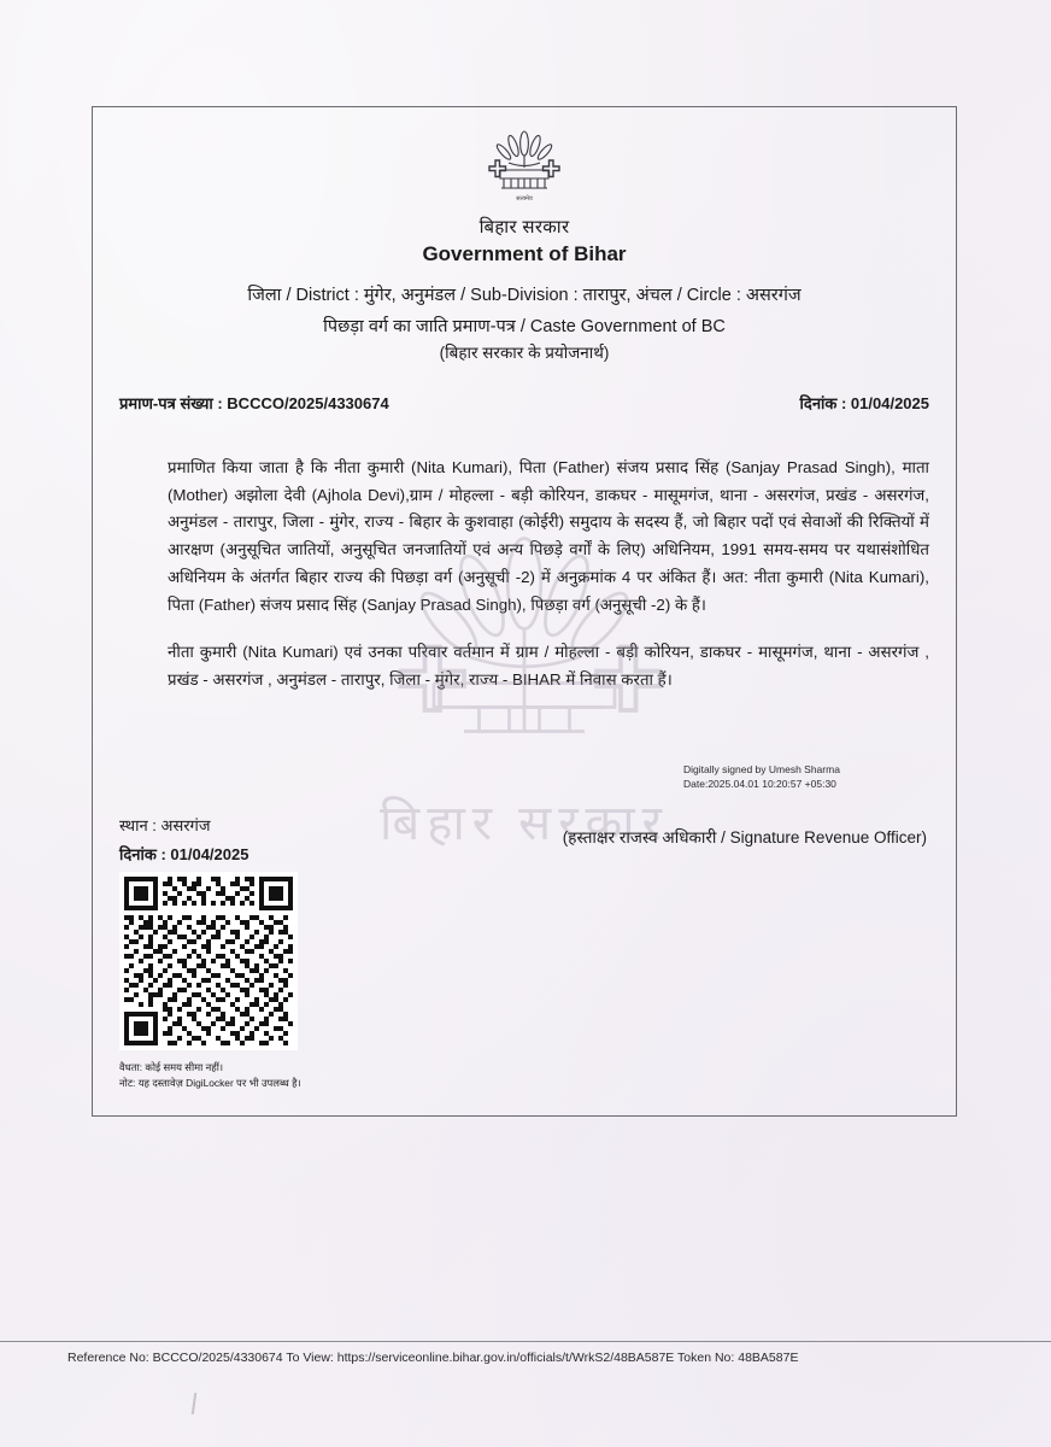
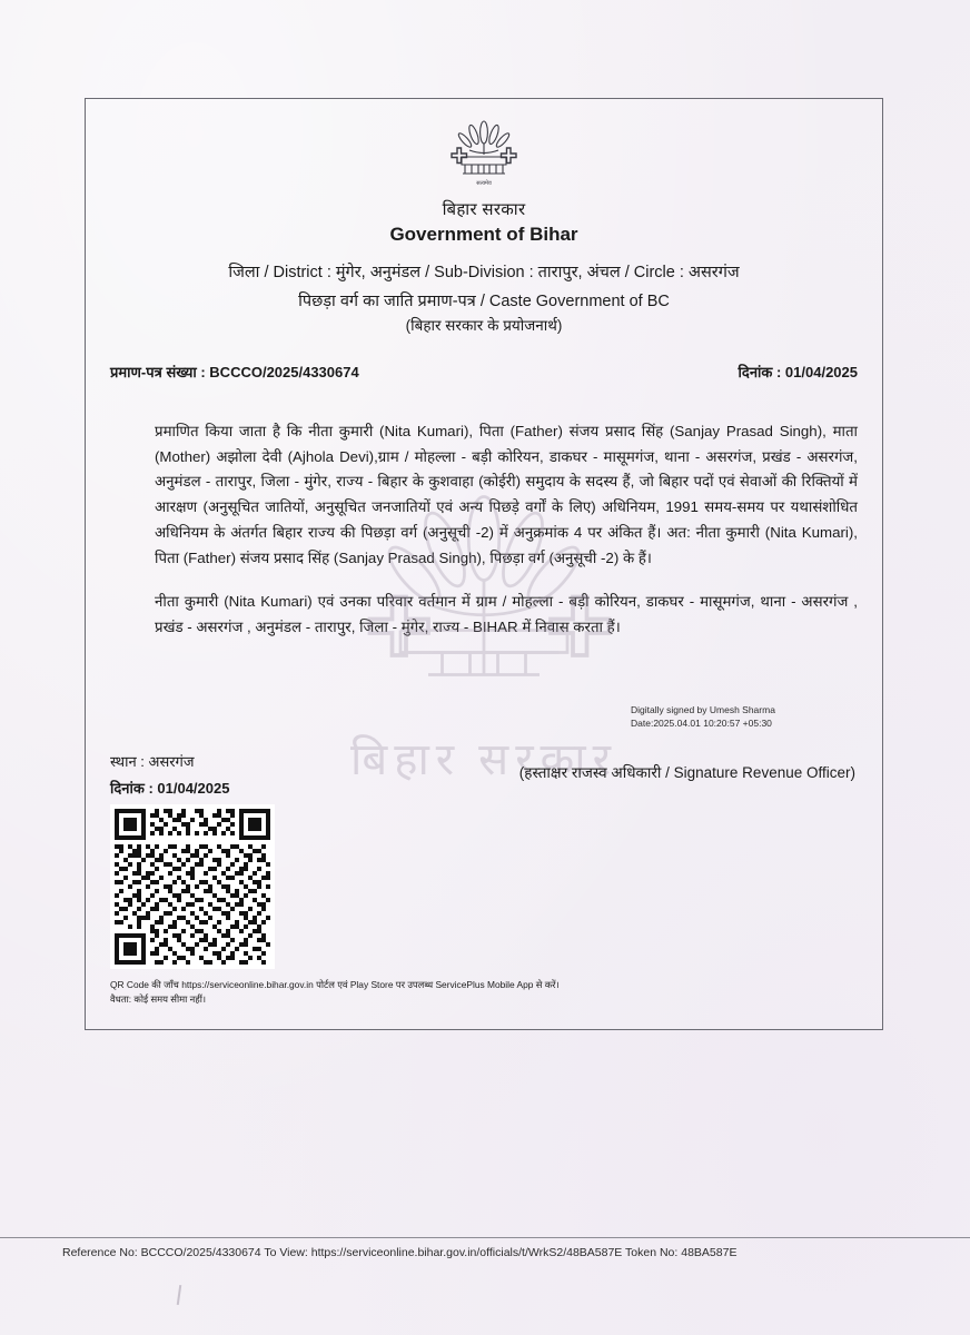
  बिहार सरकार
  बिहार सरकार
  Government of Bihar
  जिला / District : मुंगेर, अनुमंडल / Sub-Division : तारापुर, अंचल / Circle : असरगंज
  पिछड़ा वर्ग का जाति प्रमाण-पत्र / Caste Government of BC
  (बिहार सरकार के प्रयोजनार्थ)
  प्रमाण-पत्र संख्या : BCCCO/2025/4330674
  दिनांक : 01/04/2025
  प्रमाणित किया जाता है कि नीता कुमारी (Nita Kumari), पिता (Father) संजय प्रसाद सिंह (Sanjay Prasad Singh), माता (Mother) अझोला देवी (Ajhola Devi),ग्राम / मोहल्ला - बड़ी कोरियन, डाकघर - मासूमगंज, थाना - असरगंज, प्रखंड - असरगंज, अनुमंडल - तारापुर, जिला - मुंगेर, राज्य - बिहार के कुशवाहा (कोईरी) समुदाय के सदस्य हैं, जो बिहार पदों एवं सेवाओं की रिक्तियों में आरक्षण (अनुसूचित जातियों, अनुसूचित जनजातियों एवं अन्य पिछड़े वर्गों के लिए) अधिनियम, 1991 समय-समय पर यथासंशोधित अधिनियम के अंतर्गत बिहार राज्य की पिछड़ा वर्ग (अनुसूची -2) में अनुक्रमांक 4 पर अंकित हैं। अत: नीता कुमारी (Nita Kumari), पिता (Father) संजय प्रसाद सिंह (Sanjay Prasad Singh), पिछड़ा वर्ग (अनुसूची -2) के हैं।
  नीता कुमारी (Nita Kumari) एवं उनका परिवार वर्तमान में ग्राम / मोहल्ला - बड़ी कोरियन, डाकघर - मासूमगंज, थाना - असरगंज , प्रखंड - असरगंज , अनुमंडल - तारापुर, जिला - मुंगेर, राज्य - BIHAR में निवास करता हैं।
  Digitally signed by Umesh Sharma
  Date:2025.04.01 10:20:57 +05:30
  स्थान : असरगंज
  दिनांक : 01/04/2025
  (हस्ताक्षर राजस्व अधिकारी / Signature Revenue Officer)
+ QR Code की जाँच https://serviceonline.bihar.gov.in पोर्टल एवं Play Store पर उपलब्ध ServicePlus Mobile App से करें।
  वैधता: कोई समय सीमा नहीं।
- नोट: यह दस्तावेज़ DigiLocker पर भी उपलब्ध है।
  Reference No: BCCCO/2025/4330674 To View: https://serviceonline.bihar.gov.in/officials/t/WrkS2/48BA587E Token No: 48BA587E
